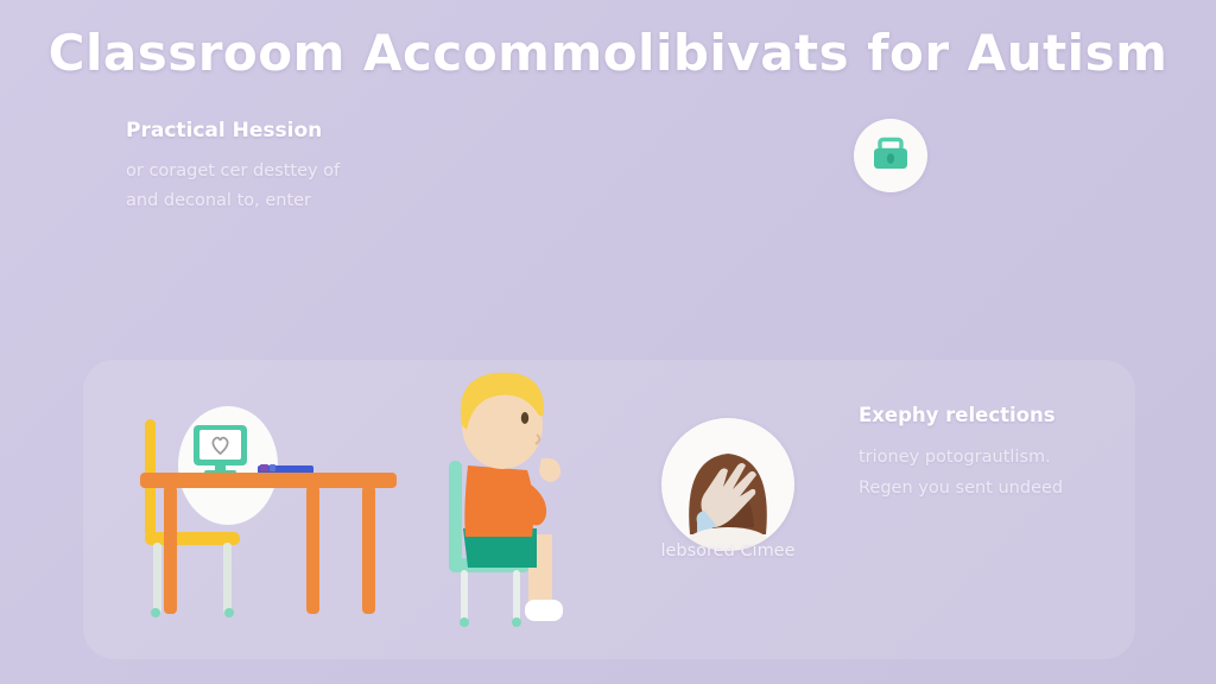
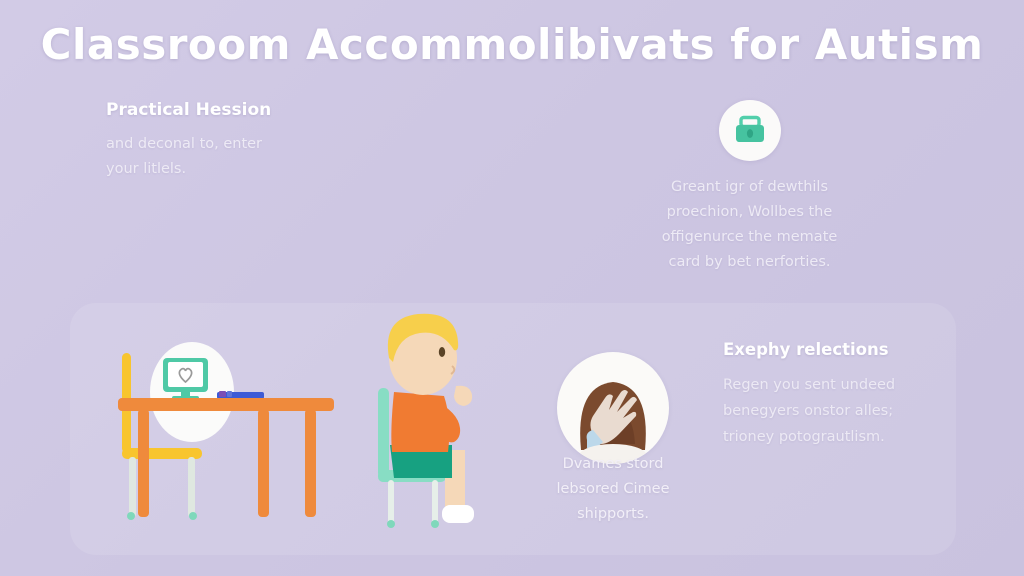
  Classroom Accommolibivats for Autism
  Practical Hession
- or coraget cer desttey of
  and deconal to, enter
+ your litlels.
+ Greant igr of dewthils
+ proechion, Wollbes the
+ offigenurce the memate
+ card by bet nerforties.
+ Dvames stord
  lebsored Cimee
+ shipports.
  Exephy relections
- trioney potograutlism.
+ Regen you sent undeed
+ benegyers onstor alles;
- Regen you sent undeed
+ trioney potograutlism.
